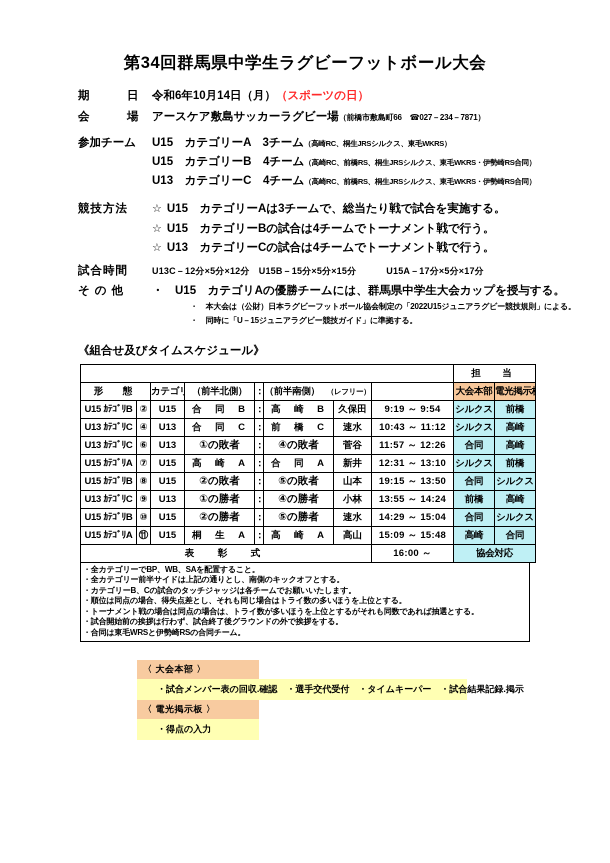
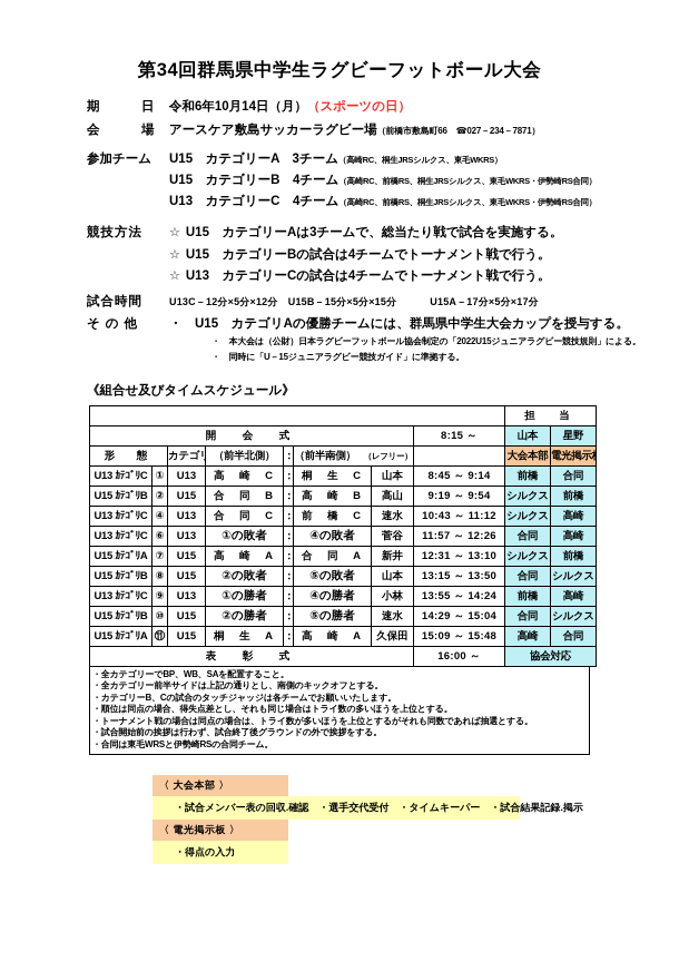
  第34回群馬県中学生ラグビーフットボール大会
  期 日
  令和6年10月14日（月）
  （スポーツの日）
  会 場
  アースケア敷島サッカーラグビー場
  （前橋市敷島町66 ☎027－234－7871）
  参加チーム
  U15 カテゴリーA 3チーム
  （高崎RC、桐生JRSシルクス、東毛WKRS）
  U15 カテゴリーB 4チーム
  （高崎RC、前橋RS、桐生JRSシルクス、東毛WKRS・伊勢崎RS合同）
  U13 カテゴリーC 4チーム
  （高崎RC、前橋RS、桐生JRSシルクス、東毛WKRS・伊勢崎RS合同）
  競技方法
  ☆
  U15 カテゴリーAは3チームで、総当たり戦で試合を実施する。
  ☆
  U15 カテゴリーBの試合は4チームでトーナメント戦で行う。
  ☆
  U13 カテゴリーCの試合は4チームでトーナメント戦で行う。
  試合時間
  U13C－12分×5分×12分 U15B－15分×5分×15分 U15A－17分×5分×17分
  その他
  ・ U15 カテゴリAの優勝チームには、群馬県中学生大会カップを授与する。
  ・ 本大会は（公財）日本ラグビーフットボール協会制定の「2022U15ジュニアラグビー競技規則」による。
  ・ 同時に「U－15ジュニアラグビー競技ガイド」に準拠する。
  《組合せ及びタイムスケジュール》
  	担 当
+ 開 会 式	8:15 ～	山本	星野
  形 態	カテゴリ	（前半北側）	：	（前半南側） （レフリー）		大会本部	電光掲示
+ U13 ｶﾃｺﾞﾘC	①	U13	高 崎 C	：	桐 生 C	山本	8:45 ～ 9:14	前橋	合同
- U15 ｶﾃｺﾞﾘB	②	U15	合 同 B	：	高 崎 B	久保田	9:19 ～ 9:54	シルクス	前橋
+ U15 ｶﾃｺﾞﾘB	②	U15	合 同 B	：	高 崎 B	高山	9:19 ～ 9:54	シルクス	前橋
  U13 ｶﾃｺﾞﾘC	④	U13	合 同 C	：	前 橋 C	速水	10:43 ～ 11:12	シルクス	高崎
  U13 ｶﾃｺﾞﾘC	⑥	U13	①の敗者	：	④の敗者	菅谷	11:57 ～ 12:26	合同	高崎
  U15 ｶﾃｺﾞﾘA	⑦	U15	高 崎 A	：	合 同 A	新井	12:31 ～ 13:10	シルクス	前橋
- U15 ｶﾃｺﾞﾘB	⑧	U15	②の敗者	：	⑤の敗者	山本	19:15 ～ 13:50	合同	シルクス
+ U15 ｶﾃｺﾞﾘB	⑧	U15	②の敗者	：	⑤の敗者	山本	13:15 ～ 13:50	合同	シルクス
  U13 ｶﾃｺﾞﾘC	⑨	U13	①の勝者	：	④の勝者	小林	13:55 ～ 14:24	前橋	高崎
  U15 ｶﾃｺﾞﾘB	⑩	U15	②の勝者	：	⑤の勝者	速水	14:29 ～ 15:04	合同	シルクス
- U15 ｶﾃｺﾞﾘA	⑪	U15	桐 生 A	：	高 崎 A	高山	15:09 ～ 15:48	高崎	合同
+ U15 ｶﾃｺﾞﾘA	⑪	U15	桐 生 A	：	高 崎 A	久保田	15:09 ～ 15:48	高崎	合同
  表 彰 式	16:00 ～	協会対応
  ・全カテゴリーでBP、WB、SAを配置すること。
  ・全カテゴリー前半サイドは上記の通りとし、南側のキックオフとする。
  ・カテゴリーB、Cの試合のタッチジャッジは各チームでお願いいたします。
  ・順位は同点の場合、得失点差とし、それも同じ場合はトライ数の多いほうを上位とする。
  ・トーナメント戦の場合は同点の場合は、トライ数が多いほうを上位とするがそれも同数であれば抽選とする。
  ・試合開始前の挨拶は行わず、試合終了後グラウンドの外で挨拶をする。
  ・合同は東毛WRSと伊勢崎RSの合同チーム。
  〈 大会本部 〉
  ・試合メンバー表の回収.確認 ・選手交代受付 ・タイムキーパー ・試合結果記録.掲示
  〈 電光掲示板 〉
  ・得点の入力
